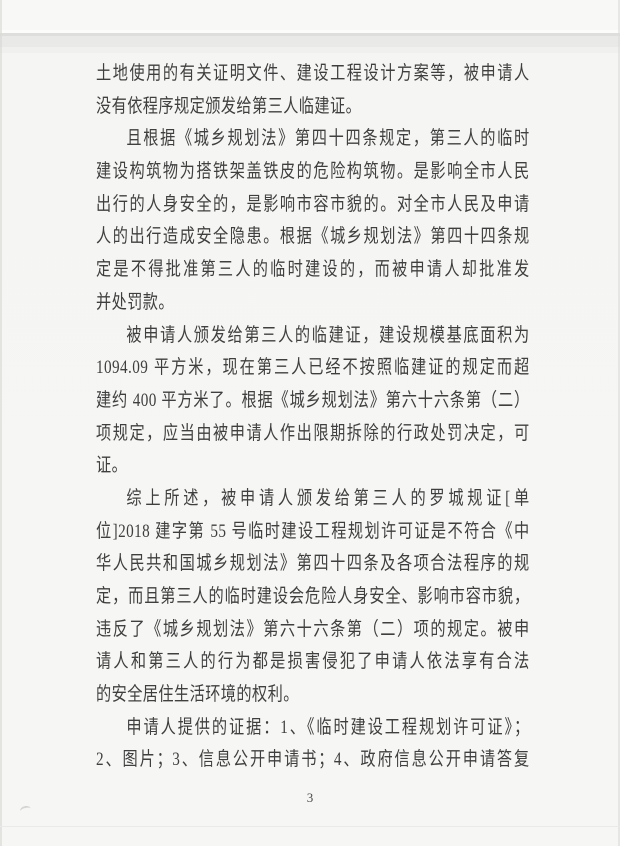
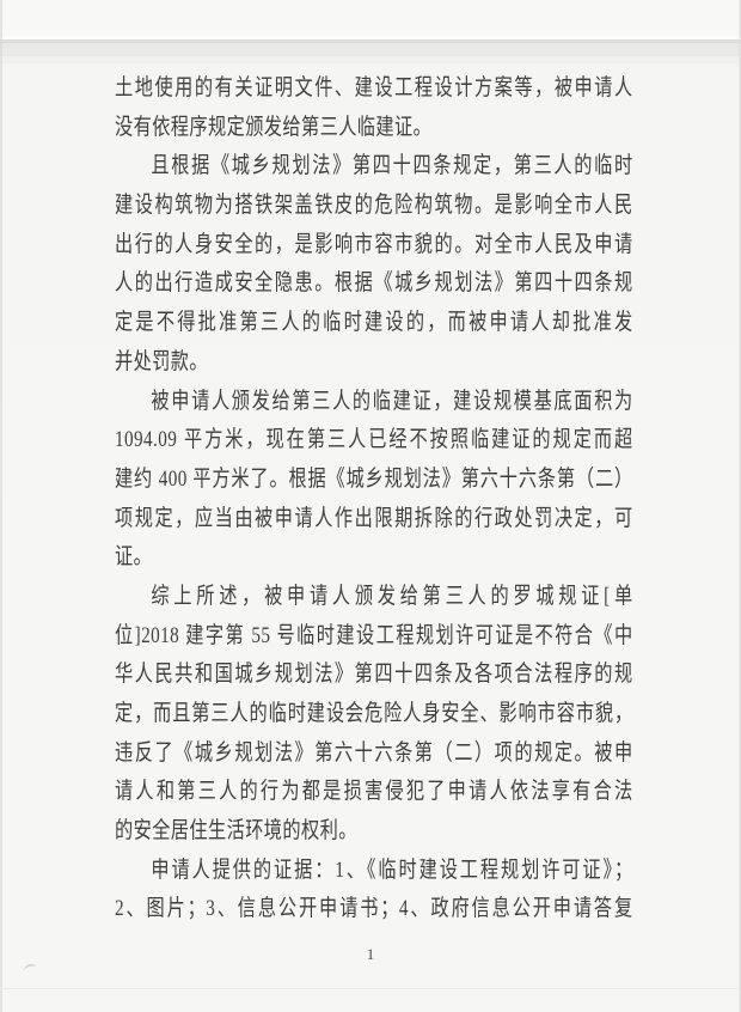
  土地使用的有关证明文件、建设工程设计方案等，被申请人
  没有依程序规定颁发给第三人临建证。
  且根据《城乡规划法》第四十四条规定，第三人的临时
  建设构筑物为搭铁架盖铁皮的危险构筑物。是影响全市人民
  出行的人身安全的，是影响市容市貌的。对全市人民及申请
  人的出行造成安全隐患。根据《城乡规划法》第四十四条规
  定是不得批准第三人的临时建设的，而被申请人却批准发
  并处罚款。
  被申请人颁发给第三人的临建证，建设规模基底面积为
  1094.09 平方米，现在第三人已经不按照临建证的规定而超
  建约 400 平方米了。根据《城乡规划法》第六十六条第（二）
  项规定，应当由被申请人作出限期拆除的行政处罚决定，可
  证。
  综上所述，被申请人颁发给第三人的罗城规证[单
  位]2018 建字第 55 号临时建设工程规划许可证是不符合《中
  华人民共和国城乡规划法》第四十四条及各项合法程序的规
  定，而且第三人的临时建设会危险人身安全、影响市容市貌，
  违反了《城乡规划法》第六十六条第（二）项的规定。被申
  请人和第三人的行为都是损害侵犯了申请人依法享有合法
  的安全居住生活环境的权利。
  申请人提供的证据：1、《临时建设工程规划许可证》；
  2、图片；3、信息公开申请书；4、政府信息公开申请答复
- 3
+ 1
